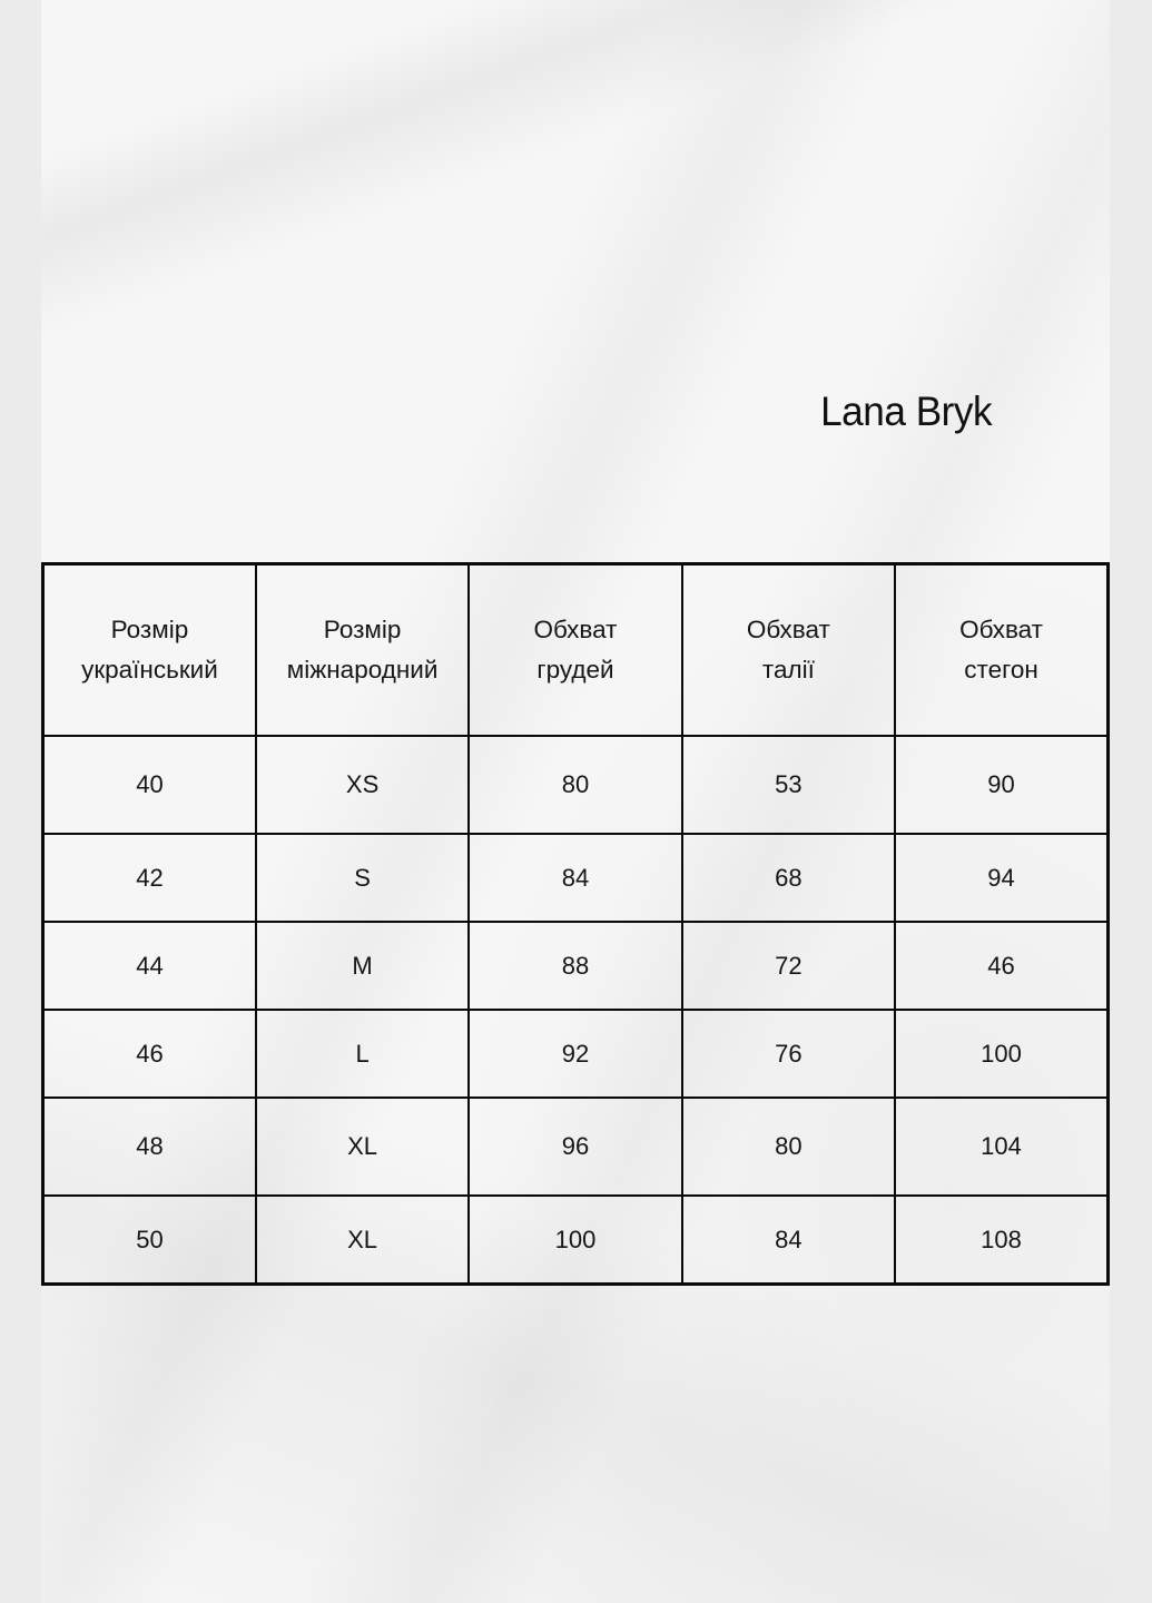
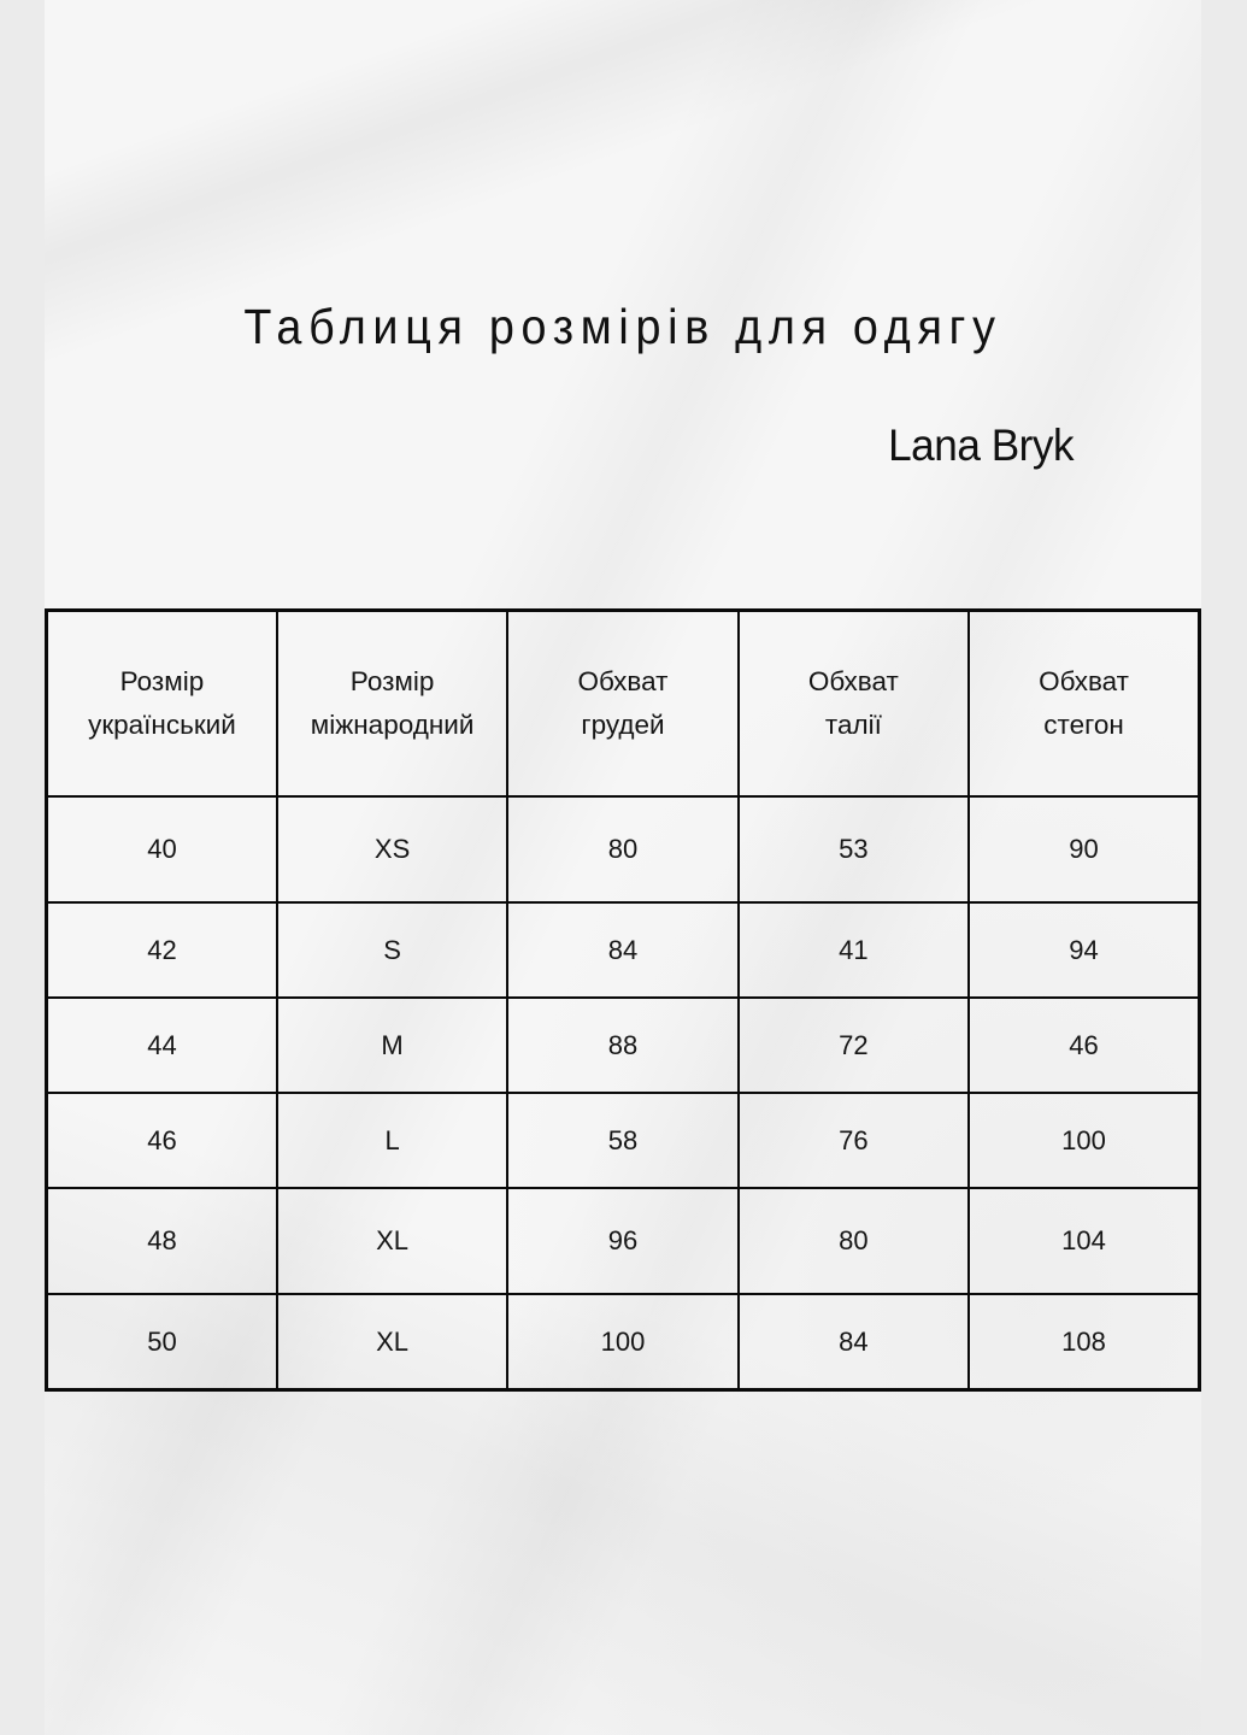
+ Таблиця розмірів для одягу
  Lana Bryk
  Розмір український	Розмір міжнародний	Обхват грудей	Обхват талії	Обхват стегон
  40	XS	80	53	90
- 42	S	84	68	94
+ 42	S	84	41	94
  44	M	88	72	46
- 46	L	92	76	100
+ 46	L	58	76	100
  48	XL	96	80	104
  50	XL	100	84	108
